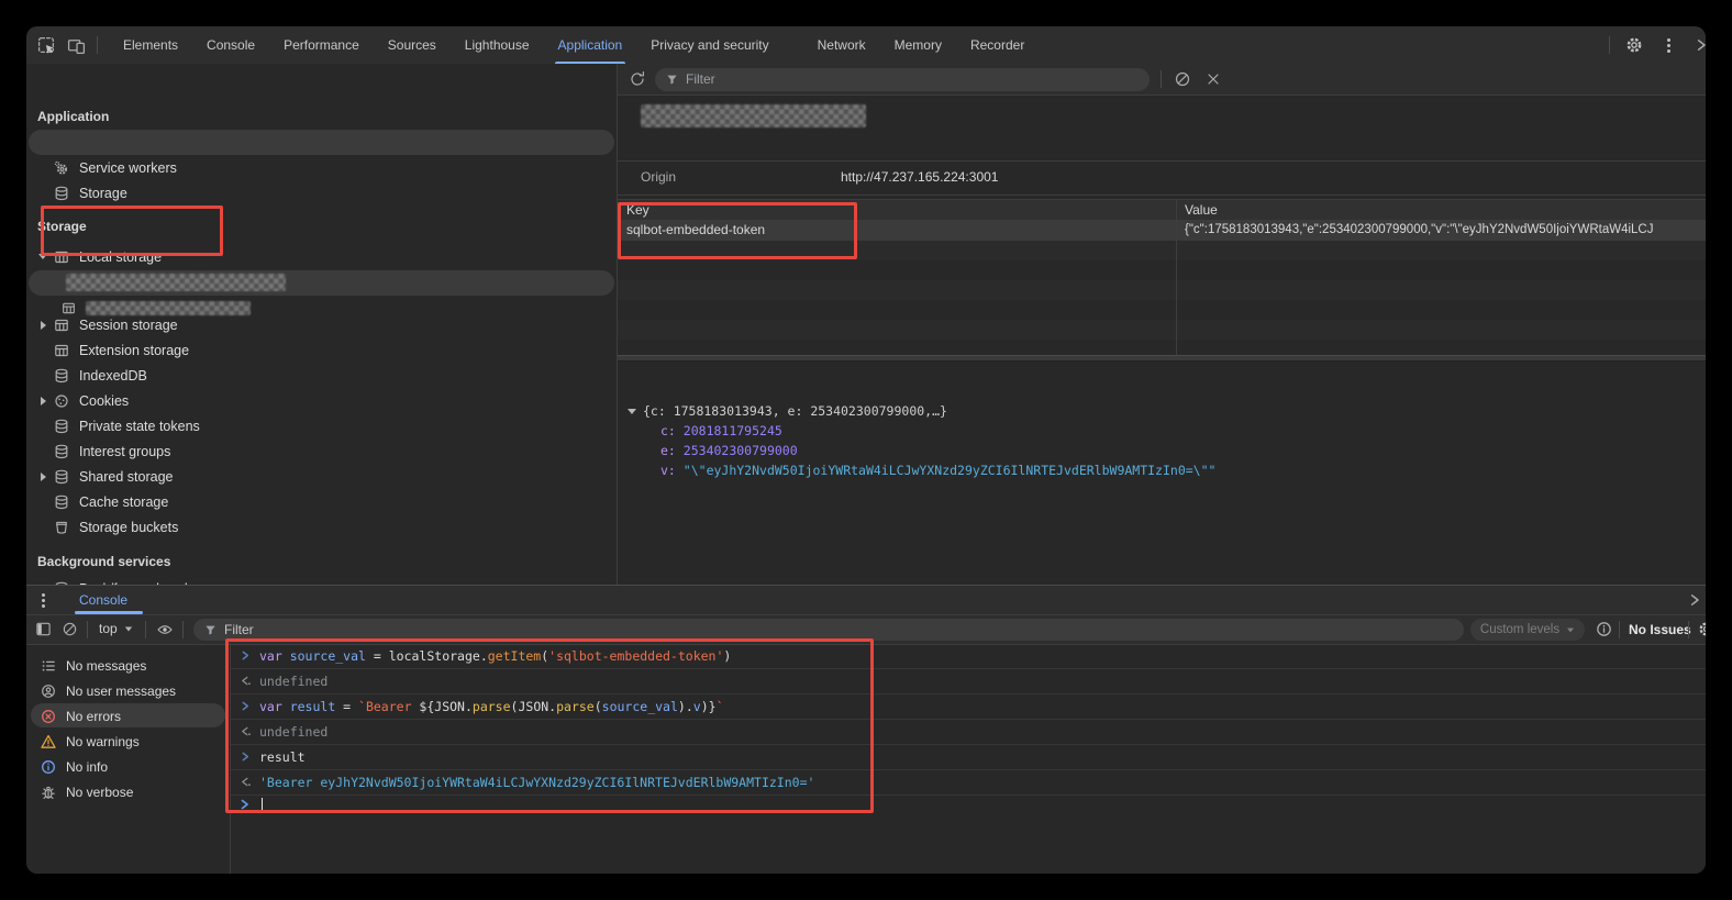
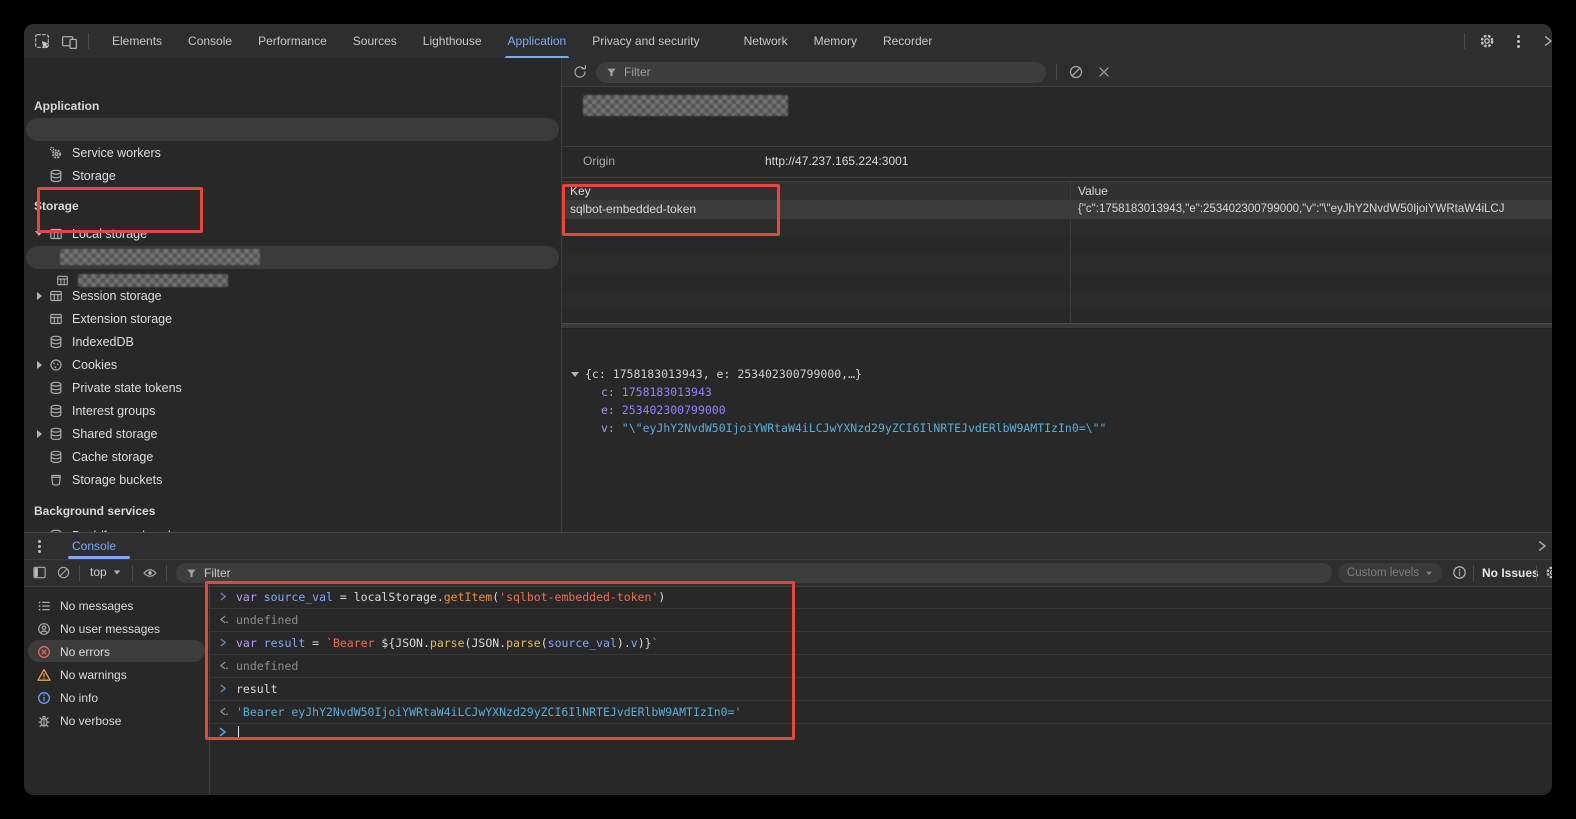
  Elements
  Console
  Performance
  Sources
  Lighthouse
  Application
  Privacy and security
  Network
  Memory
  Recorder
  Application
  Service workers
  Storage
  Storage
  Local storage
  Session storage
  Extension storage
  IndexedDB
  Cookies
  Private state tokens
  Interest groups
  Shared storage
  Cache storage
  Storage buckets
  Background services
  Filter
  Origin
  http://47.237.165.224:3001
  Key
  Value
  sqlbot-embedded-token
  {"c":1758183013943,"e":253402300799000,"v":"\"eyJhY2NvdW50IjoiYWRtaW4iLCJ
  {c: 1758183013943, e: 253402300799000,…}
  c:
- 2081811795245
+ 1758183013943
  e:
  253402300799000
  v:
  "\"eyJhY2NvdW50IjoiYWRtaW4iLCJwYXNzd29yZCI6IlNRTEJvdERlbW9AMTIzIn0=\""
  Console
  top
  Filter
  Custom levels
  No Issue
  No messages
  No user messages
  No errors
  No warnings
  No info
  No verbose
  var source_val = localStorage.getItem('sqlbot-embedded-token')
  undefined
  var result = `Bearer ${JSON.parse(JSON.parse(source_val).v)}`
  undefined
  result
  'Bearer eyJhY2NvdW50IjoiYWRtaW4iLCJwYXNzd29yZCI6IlNRTEJvdERlbW9AMTIzIn0='
